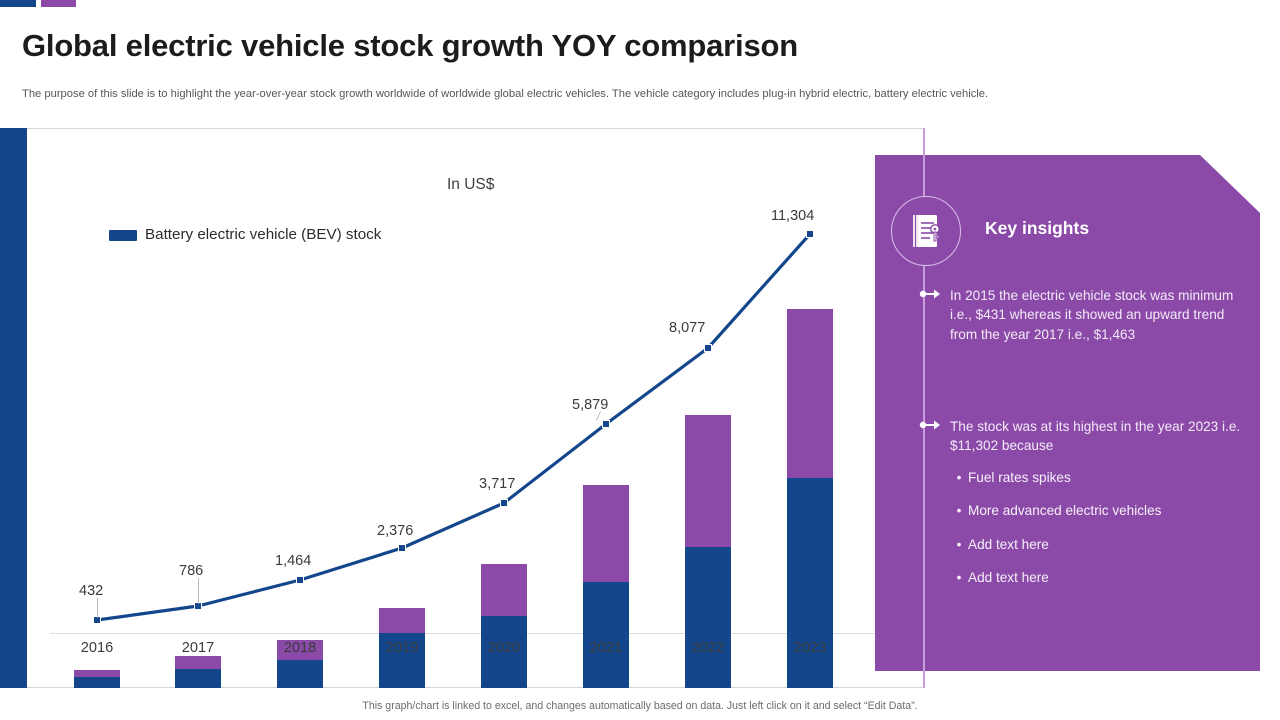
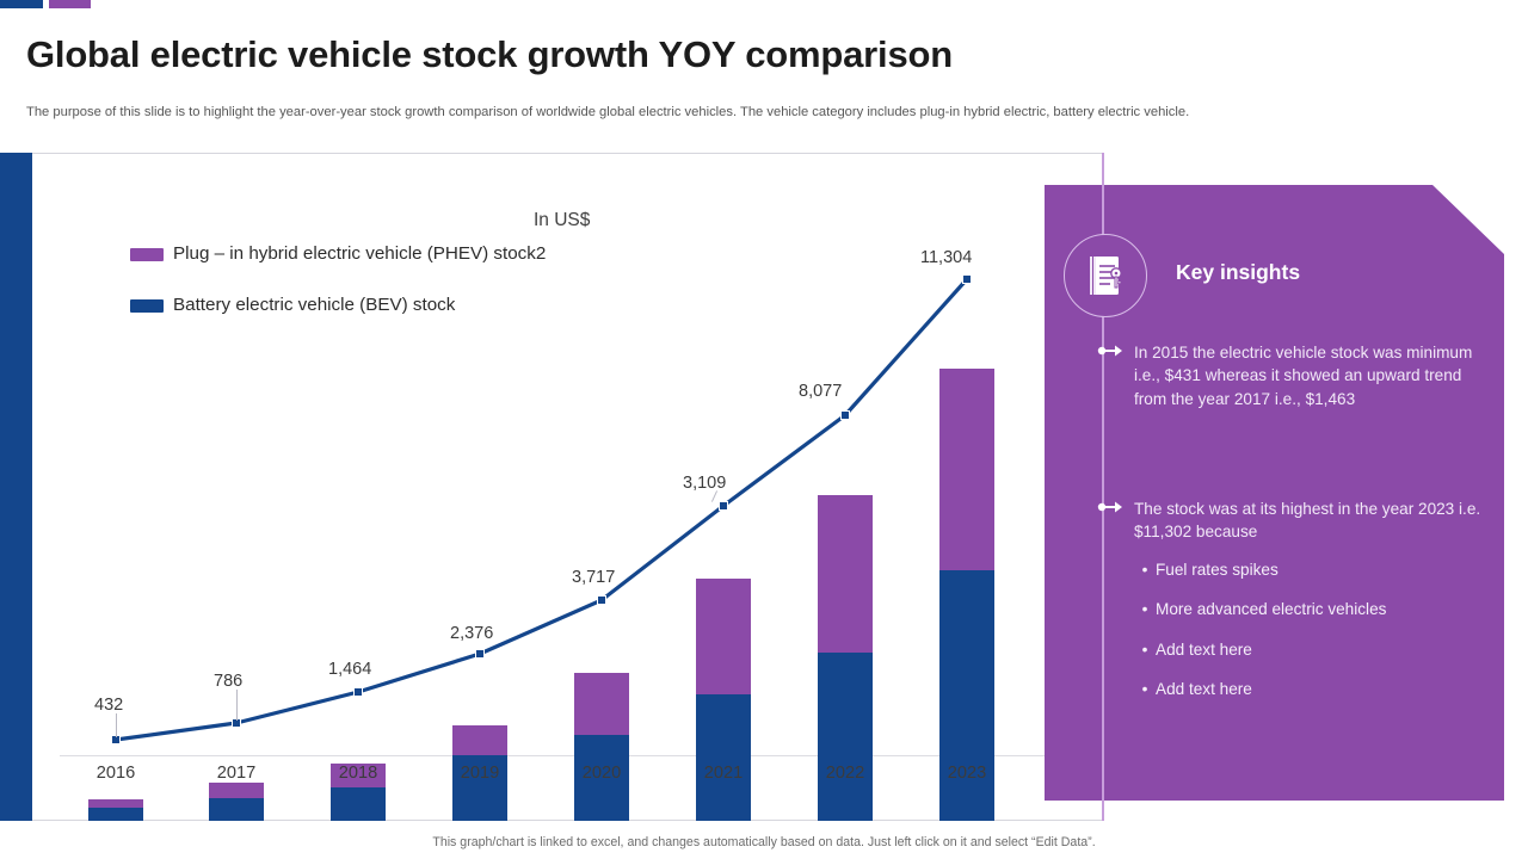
  Global electric vehicle stock growth YOY comparison
- The purpose of this slide is to highlight the year-over-year stock growth worldwide of worldwide global electric vehicles. The vehicle category includes plug-in hybrid electric, battery electric vehicle.
+ The purpose of this slide is to highlight the year-over-year stock growth comparison of worldwide global electric vehicles. The vehicle category includes plug-in hybrid electric, battery electric vehicle.
  In US$
+ Plug – in hybrid electric vehicle (PHEV) stock2
  Battery electric vehicle (BEV) stock
  432
  786
  1,464
  2,376
  3,717
- 5,879
+ 3,109
  8,077
  11,304
  2016
  2017
  2018
  2019
  2020
  2021
  2022
  2023
  Key insights
  In 2015 the electric vehicle stock was minimum i.e., $431 whereas it showed an upward trend from the year 2017 i.e., $1,463
  The stock was at its highest in the year 2023 i.e. $11,302 because
  •
  Fuel rates spikes
  •
  More advanced electric vehicles
  •
  Add text here
  •
  Add text here
  This graph/chart is linked to excel, and changes automatically based on data. Just left click on it and select “Edit Data”.
